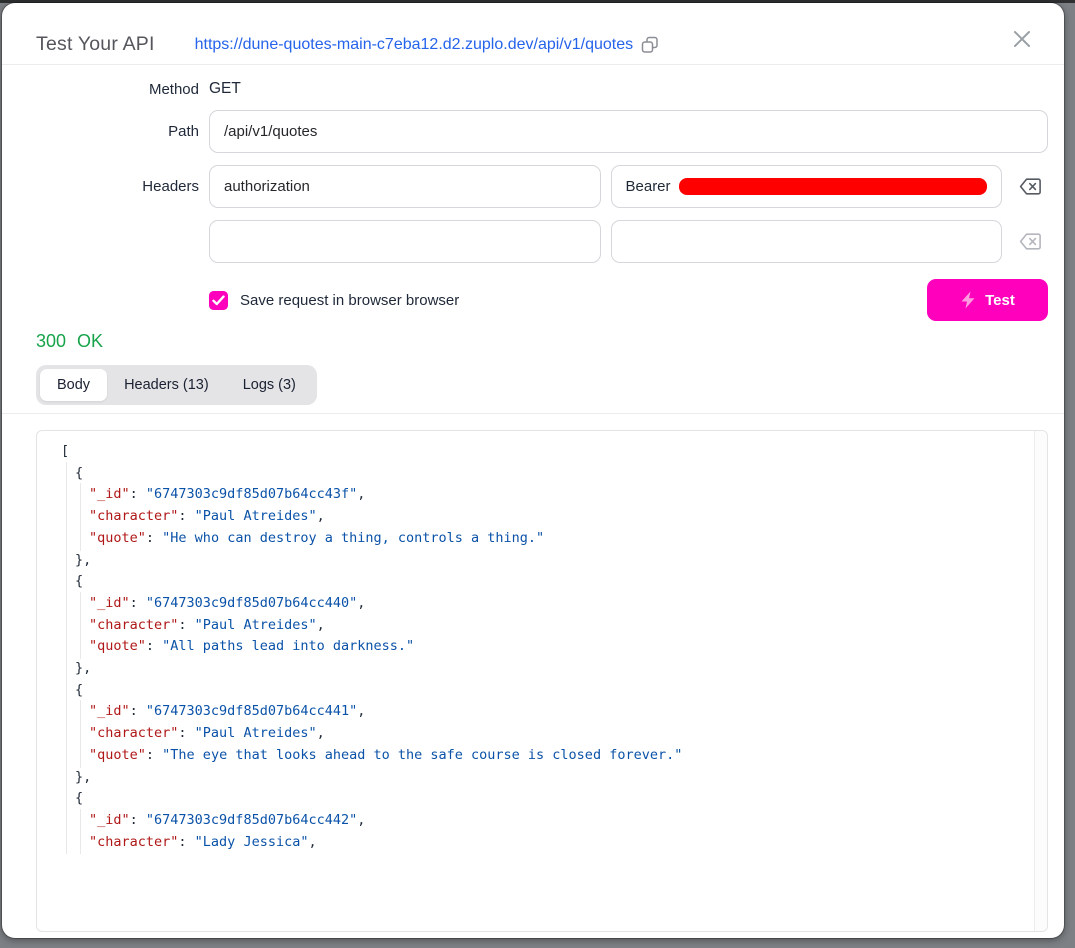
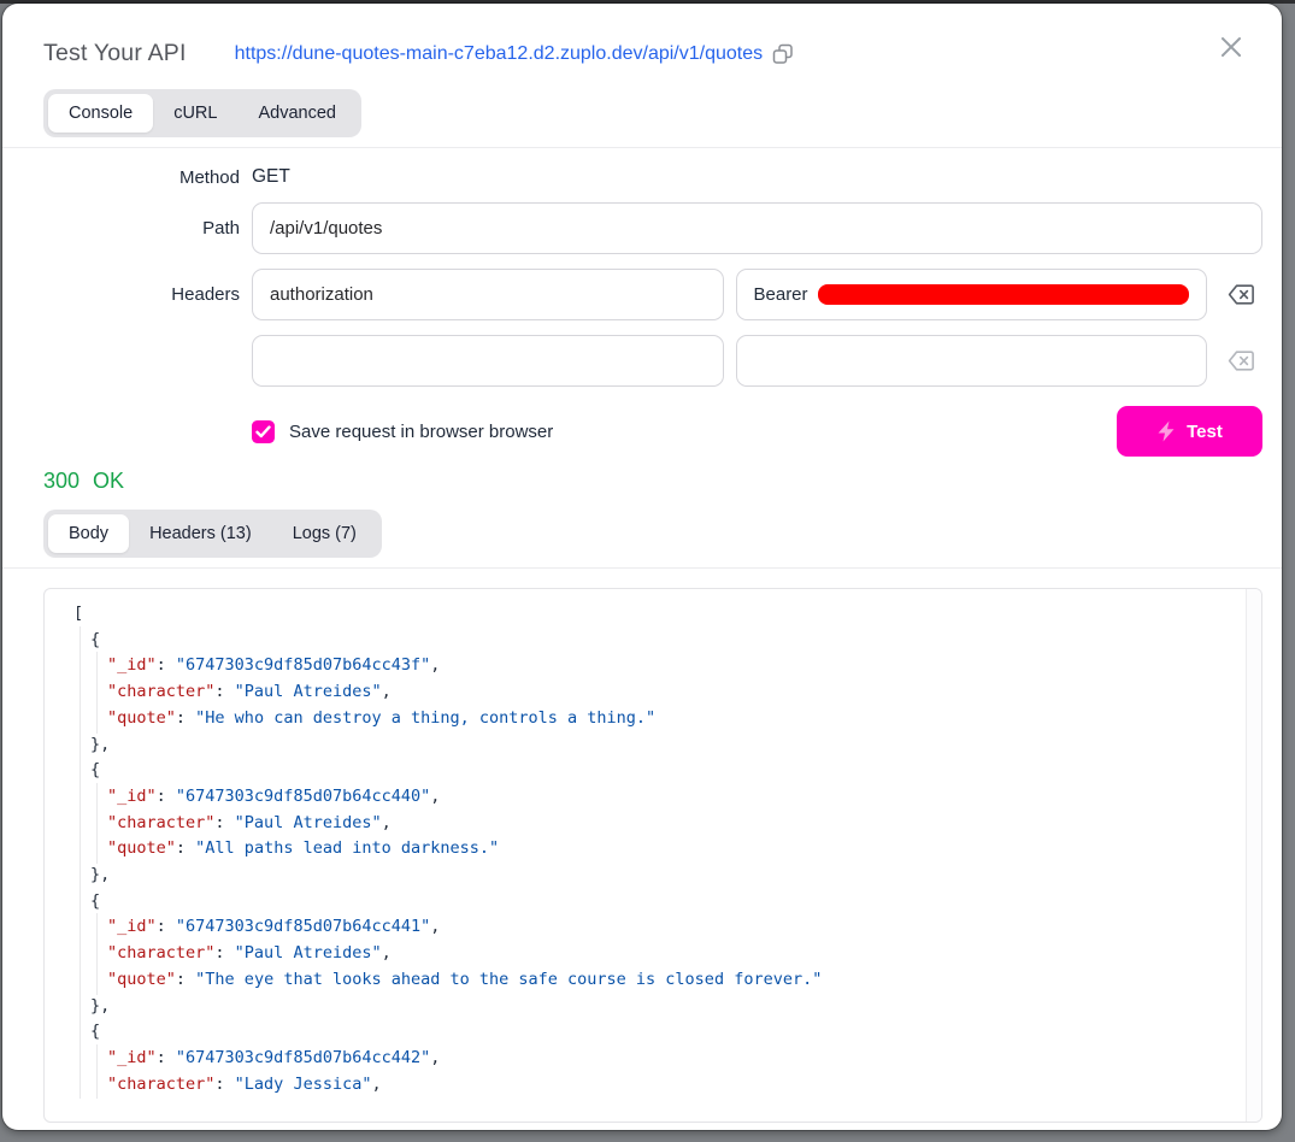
  Test Your API
  https://dune-quotes-main-c7eba12.d2.zuplo.dev/api/v1/quotes
+ Console
+ cURL
+ Advanced
  Method
  GET
  Path
  /api/v1/quotes
  Headers
  authorization
  Bearer
  Save request in browser browser
  Test
  300
  OK
  Body
  Headers (13)
- Logs (3)
+ Logs (7)
  [
  {
  "_id": "6747303c9df85d07b64cc43f",
  "character": "Paul Atreides",
  "quote": "He who can destroy a thing, controls a thing."
  },
  {
  "_id": "6747303c9df85d07b64cc440",
  "character": "Paul Atreides",
  "quote": "All paths lead into darkness."
  },
  {
  "_id": "6747303c9df85d07b64cc441",
  "character": "Paul Atreides",
  "quote": "The eye that looks ahead to the safe course is closed forever."
  },
  {
  "_id": "6747303c9df85d07b64cc442",
  "character": "Lady Jessica",
